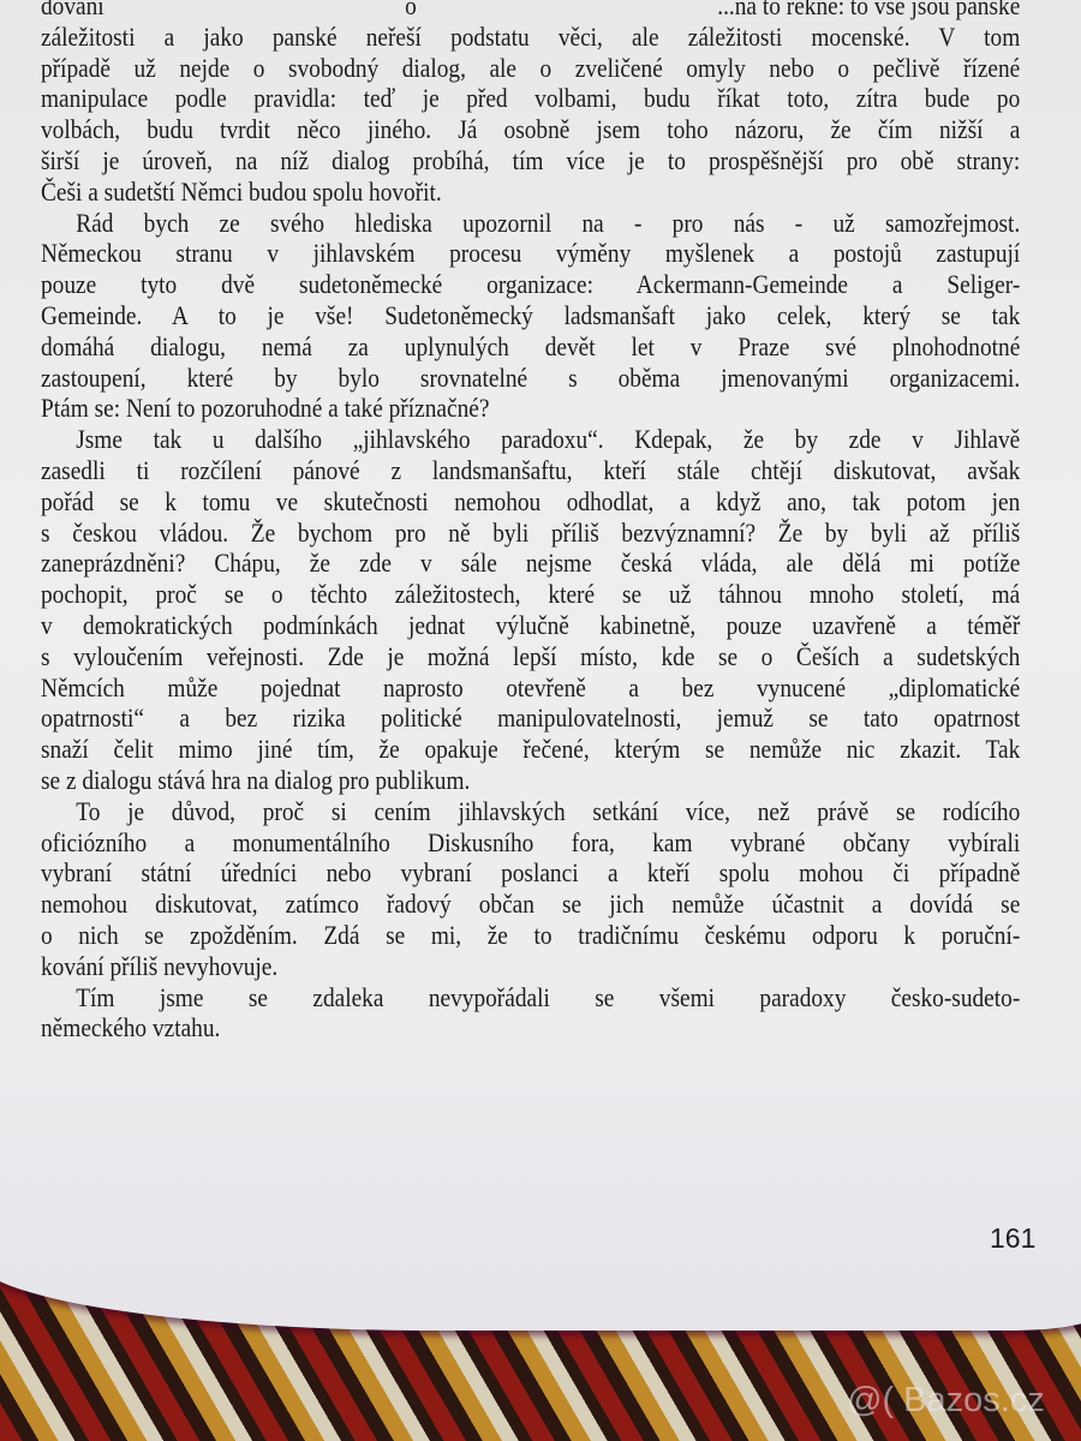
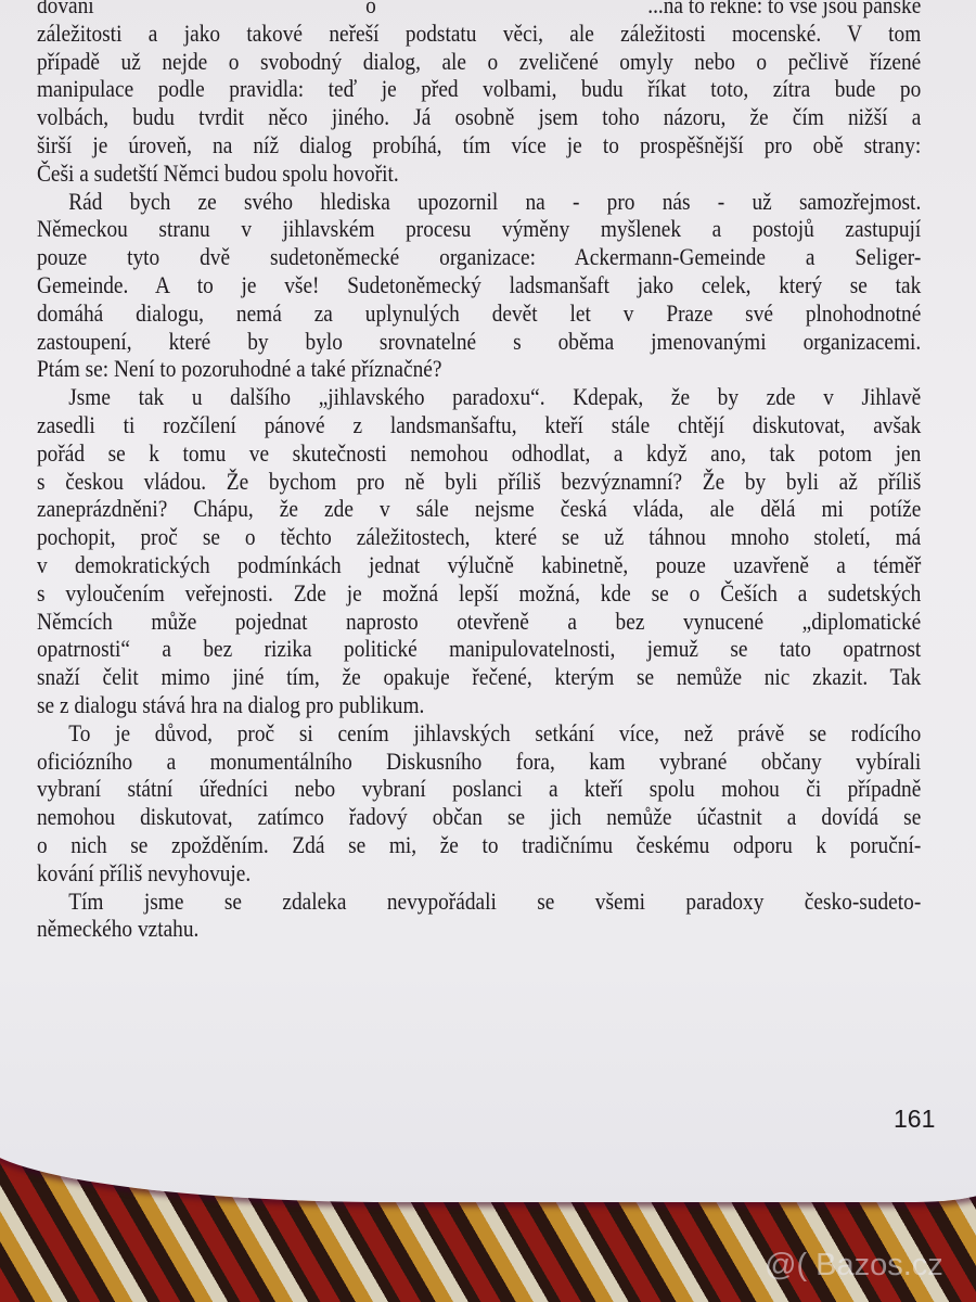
  dování o ...
  na to řekne: to vše jsou panské
- záležitosti a jako panské neřeší podstatu věci, ale záležitosti mocenské. V tom
+ záležitosti a jako takové neřeší podstatu věci, ale záležitosti mocenské. V tom
  případě už nejde o svobodný dialog, ale o zveličené omyly nebo o pečlivě řízené
  manipulace podle pravidla: teď je před volbami, budu říkat toto, zítra bude po
  volbách, budu tvrdit něco jiného. Já osobně jsem toho názoru, že čím nižší a
  širší je úroveň, na níž dialog probíhá, tím více je to prospěšnější pro obě strany:
  Češi a sudetští Němci budou spolu hovořit.
  Rád bych ze svého hlediska upozornil na - pro nás - už samozřejmost.
  Německou stranu v jihlavském procesu výměny myšlenek a postojů zastupují
  pouze tyto dvě sudetoněmecké organizace: Ackermann-Gemeinde a Seliger-
  Gemeinde. A to je vše! Sudetoněmecký ladsmanšaft jako celek, který se tak
  domáhá dialogu, nemá za uplynulých devět let v Praze své plnohodnotné
  zastoupení, které by bylo srovnatelné s oběma jmenovanými organizacemi.
  Ptám se: Není to pozoruhodné a také příznačné?
  Jsme tak u dalšího „jihlavského paradoxu“. Kdepak, že by zde v Jihlavě
  zasedli ti rozčílení pánové z landsmanšaftu, kteří stále chtějí diskutovat, avšak
  pořád se k tomu ve skutečnosti nemohou odhodlat, a když ano, tak potom jen
  s českou vládou. Že bychom pro ně byli příliš bezvýznamní? Že by byli až příliš
  zaneprázdněni? Chápu, že zde v sále nejsme česká vláda, ale dělá mi potíže
  pochopit, proč se o těchto záležitostech, které se už táhnou mnoho století, má
  v demokratických podmínkách jednat výlučně kabinetně, pouze uzavřeně a téměř
- s vyloučením veřejnosti. Zde je možná lepší místo, kde se o Češích a sudetských
+ s vyloučením veřejnosti. Zde je možná lepší možná, kde se o Češích a sudetských
  Němcích může pojednat naprosto otevřeně a bez vynucené „diplomatické
  opatrnosti“ a bez rizika politické manipulovatelnosti, jemuž se tato opatrnost
  snaží čelit mimo jiné tím, že opakuje řečené, kterým se nemůže nic zkazit. Tak
  se z dialogu stává hra na dialog pro publikum.
  To je důvod, proč si cením jihlavských setkání více, než právě se rodícího
  oficiózního a monumentálního Diskusního fora, kam vybrané občany vybírali
  vybraní státní úředníci nebo vybraní poslanci a kteří spolu mohou či případně
  nemohou diskutovat, zatímco řadový občan se jich nemůže účastnit a dovídá se
  o nich se zpožděním. Zdá se mi, že to tradičnímu českému odporu k poruční-
  kování příliš nevyhovuje.
  Tím jsme se zdaleka nevypořádali se všemi paradoxy česko-sudeto-
  německého vztahu.
  161
  @( Bazos.cz
